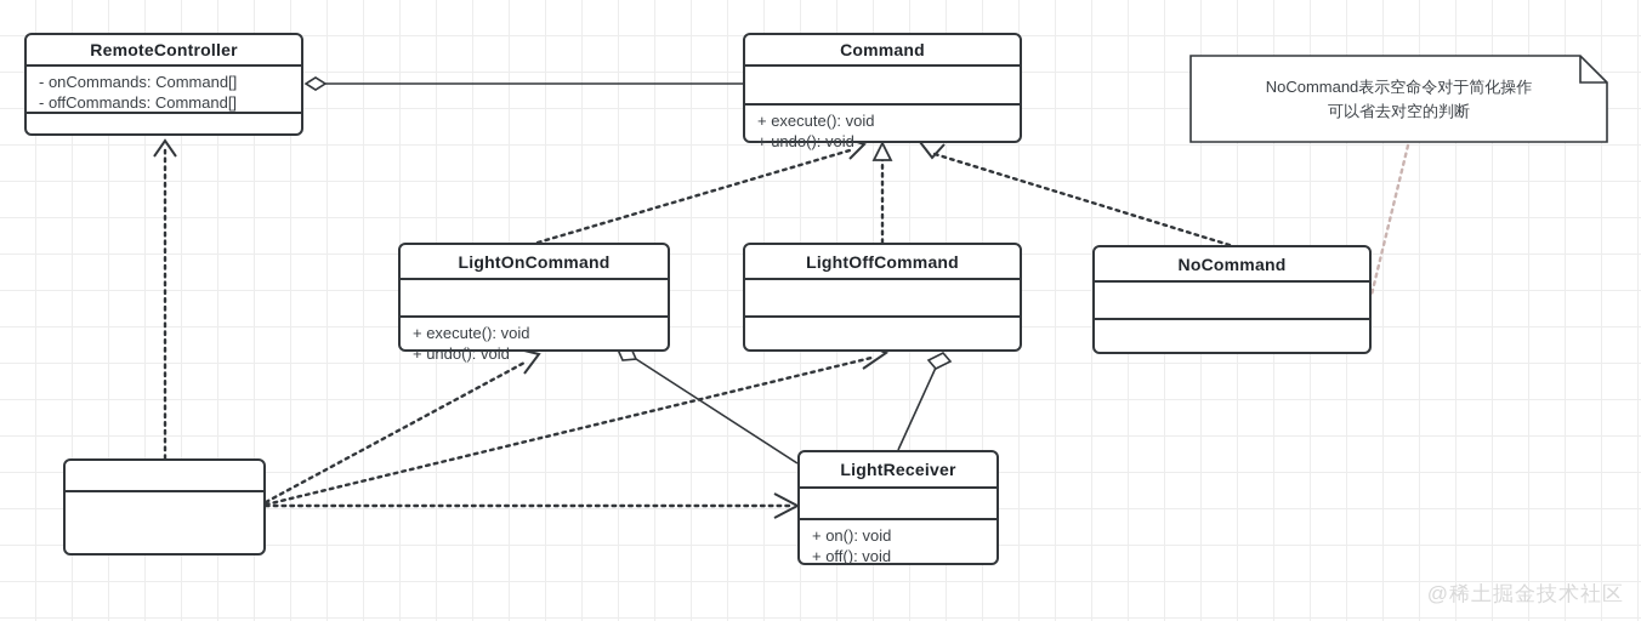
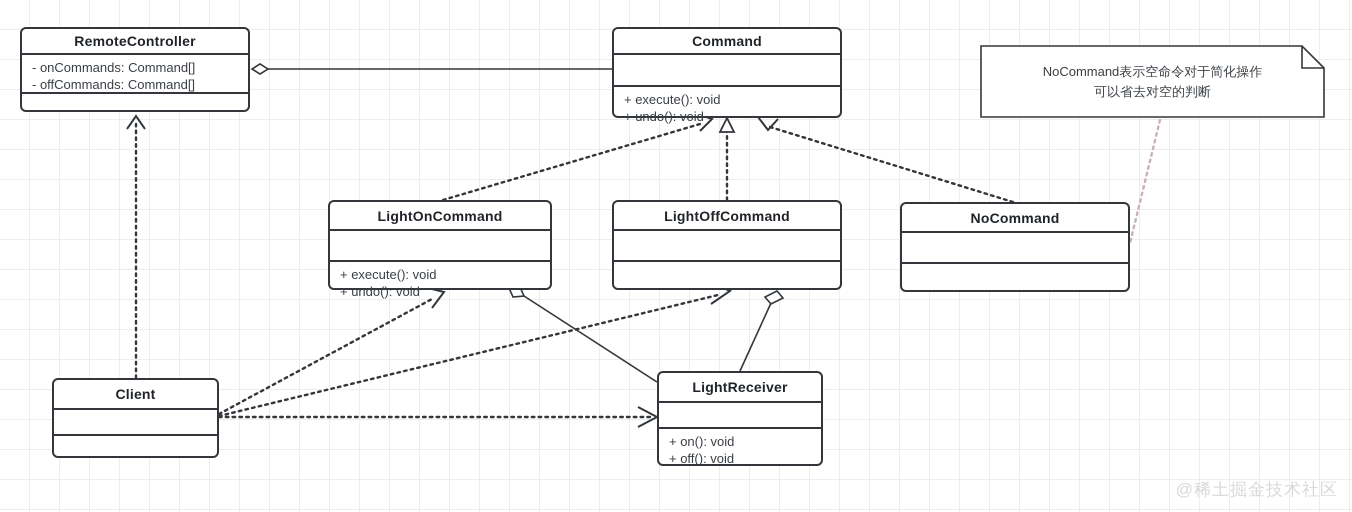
  RemoteController
  - onCommands: Command[]
  - offCommands: Command[]
  Command
  + execute(): void
  + undo(): void
  LightOnCommand
  + execute(): void
  + undo(): void
  LightOffCommand
  NoCommand
+ Client
  LightReceiver
  + on(): void
  + off(): void
  NoCommand表示空命令对于简化操作
  可以省去对空的判断
  @稀土掘金技术社区
